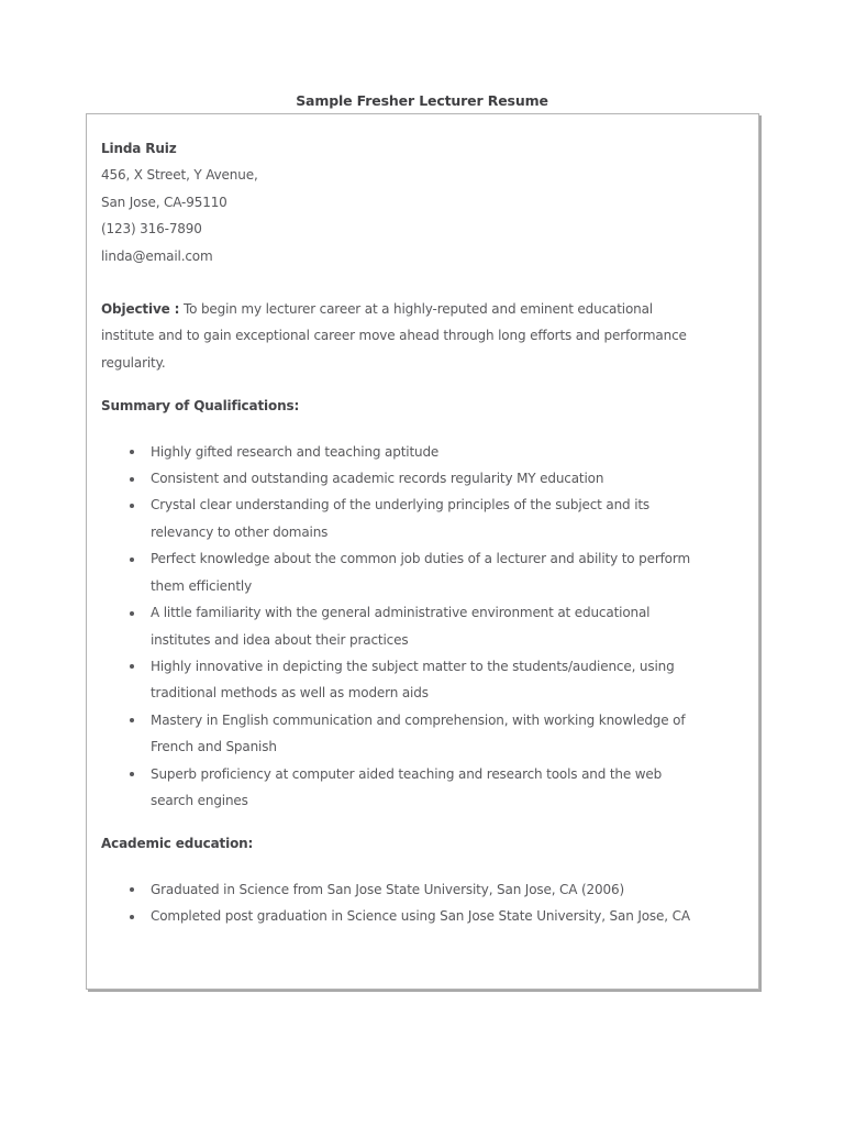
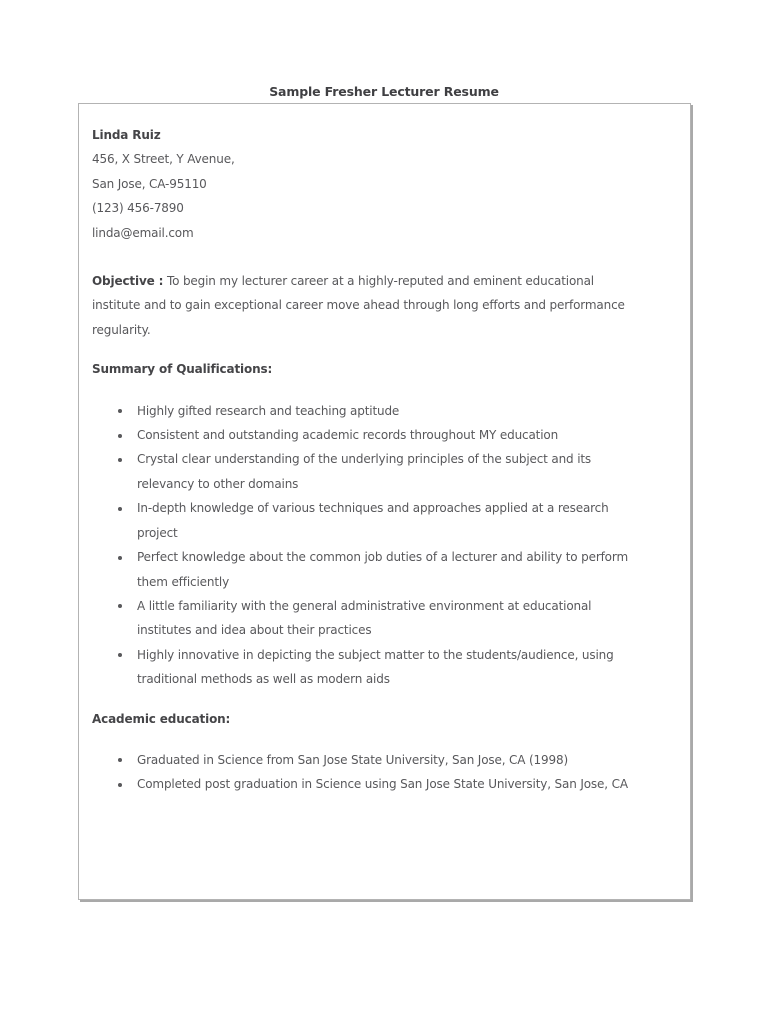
  Sample Fresher Lecturer Resume
  Linda Ruiz
  456, X Street, Y Avenue,
  San Jose, CA-95110
- (123) 316-7890
+ (123) 456-7890
  linda@email.com
  Objective : To begin my lecturer career at a highly-reputed and eminent educational
  institute and to gain exceptional career move ahead through long efforts and performance
  regularity.
  Summary of Qualifications:
  Highly gifted research and teaching aptitude
- Consistent and outstanding academic records regularity MY education
+ Consistent and outstanding academic records throughout MY education
  Crystal clear understanding of the underlying principles of the subject and its
  relevancy to other domains
+ In-depth knowledge of various techniques and approaches applied at a research
+ project
  Perfect knowledge about the common job duties of a lecturer and ability to perform
  them efficiently
  A little familiarity with the general administrative environment at educational
  institutes and idea about their practices
  Highly innovative in depicting the subject matter to the students/audience, using
  traditional methods as well as modern aids
- Mastery in English communication and comprehension, with working knowledge of
- French and Spanish
- Superb proficiency at computer aided teaching and research tools and the web
- search engines
  Academic education:
- Graduated in Science from San Jose State University, San Jose, CA (2006)
+ Graduated in Science from San Jose State University, San Jose, CA (1998)
  Completed post graduation in Science using San Jose State University, San Jose, CA
